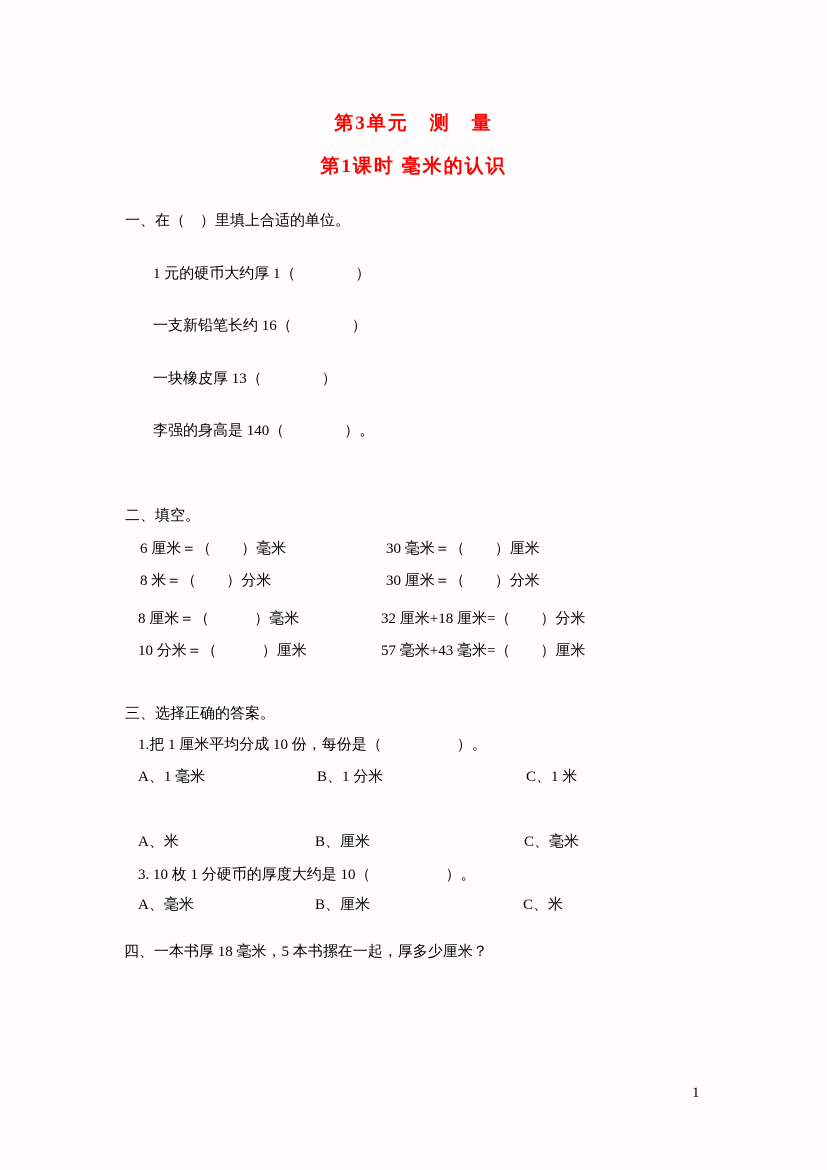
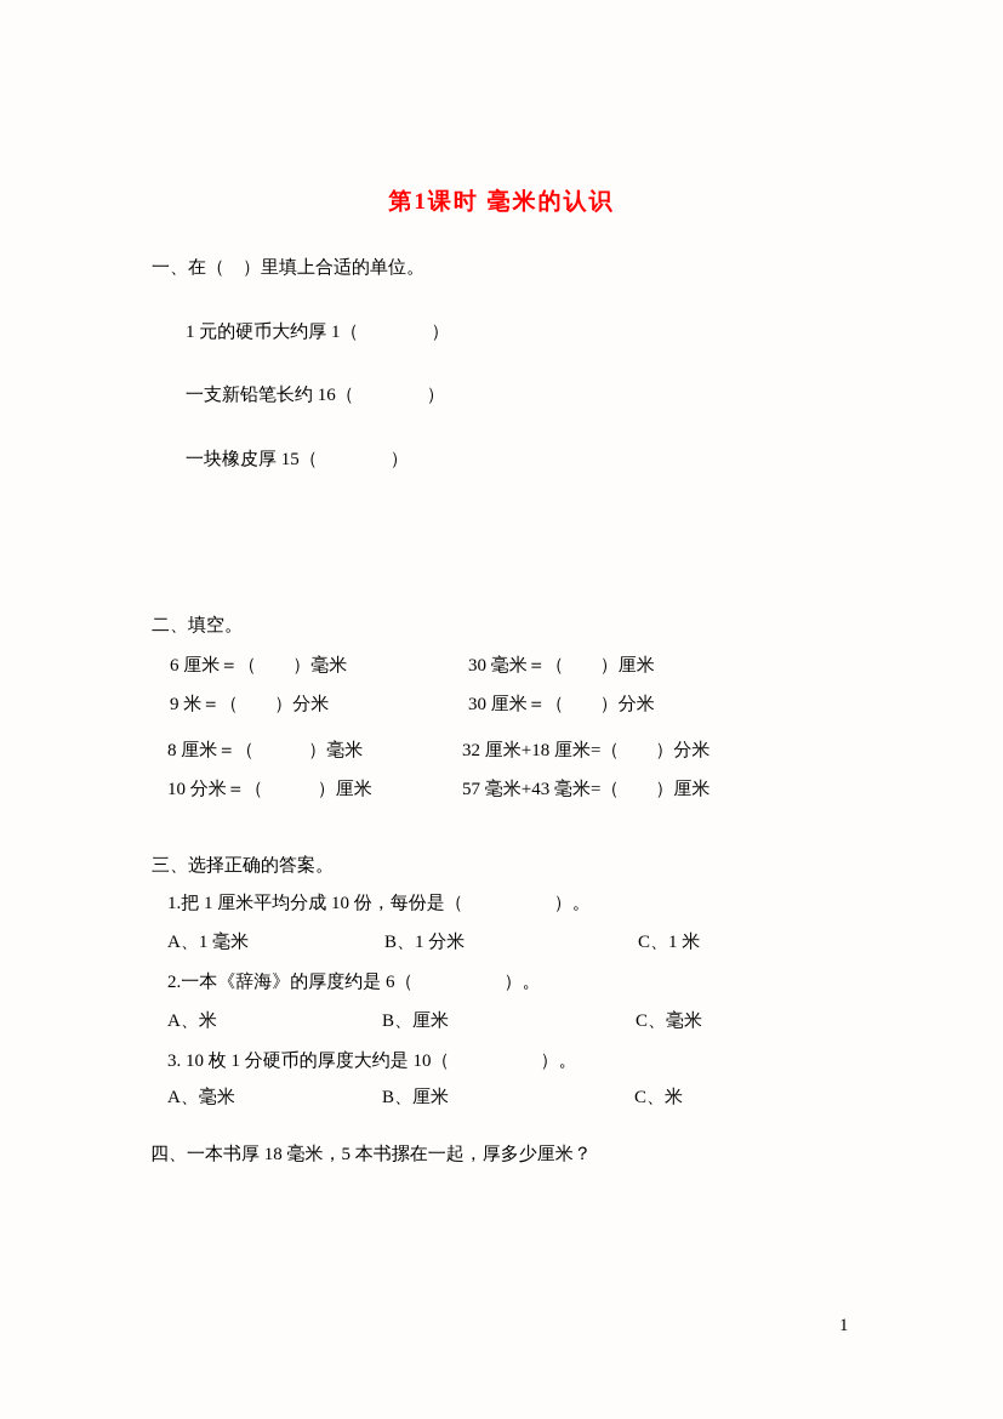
- 第3单元 测 量
  第1课时 毫米的认识
  一、在（ ）里填上合适的单位。
  1 元的硬币大约厚 1（ ）
  一支新铅笔长约 16（ ）
- 一块橡皮厚 13（ ）
+ 一块橡皮厚 15（ ）
- 李强的身高是 140（ ）。
  二、填空。
  6 厘米＝（ ）毫米
  30 毫米＝（ ）厘米
- 8 米＝（ ）分米
+ 9 米＝（ ）分米
  30 厘米＝（ ）分米
  8 厘米＝（ ）毫米
  32 厘米+18 厘米=（ ）分米
  10 分米＝（ ）厘米
  57 毫米+43 毫米=（ ）厘米
  三、选择正确的答案。
  1.把 1 厘米平均分成 10 份，每份是（ ）。
  A、1 毫米
  B、1 分米
  C、1 米
+ 2.一本《辞海》的厚度约是 6（ ）。
  A、米
  B、厘米
  C、毫米
  3. 10 枚 1 分硬币的厚度大约是 10（ ）。
  A、毫米
  B、厘米
  C、米
  四、一本书厚 18 毫米，5 本书摞在一起，厚多少厘米？
  1
